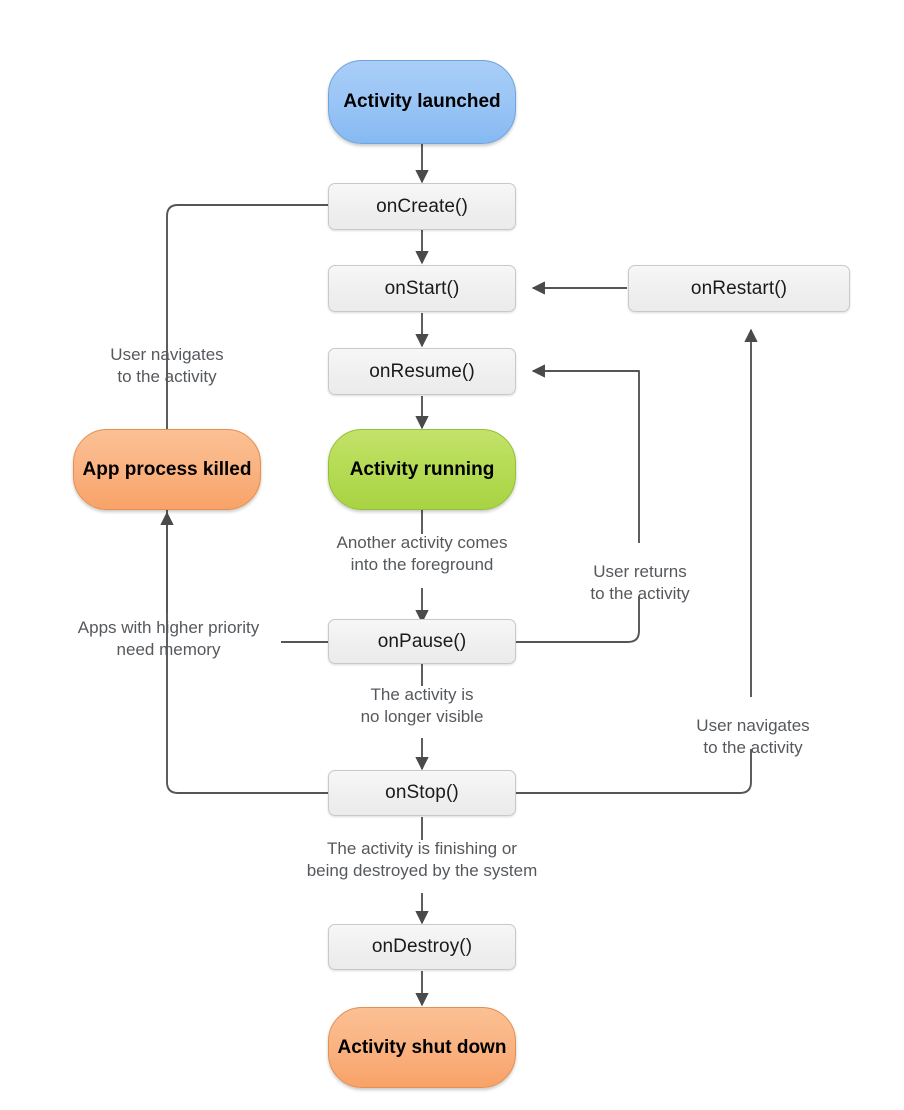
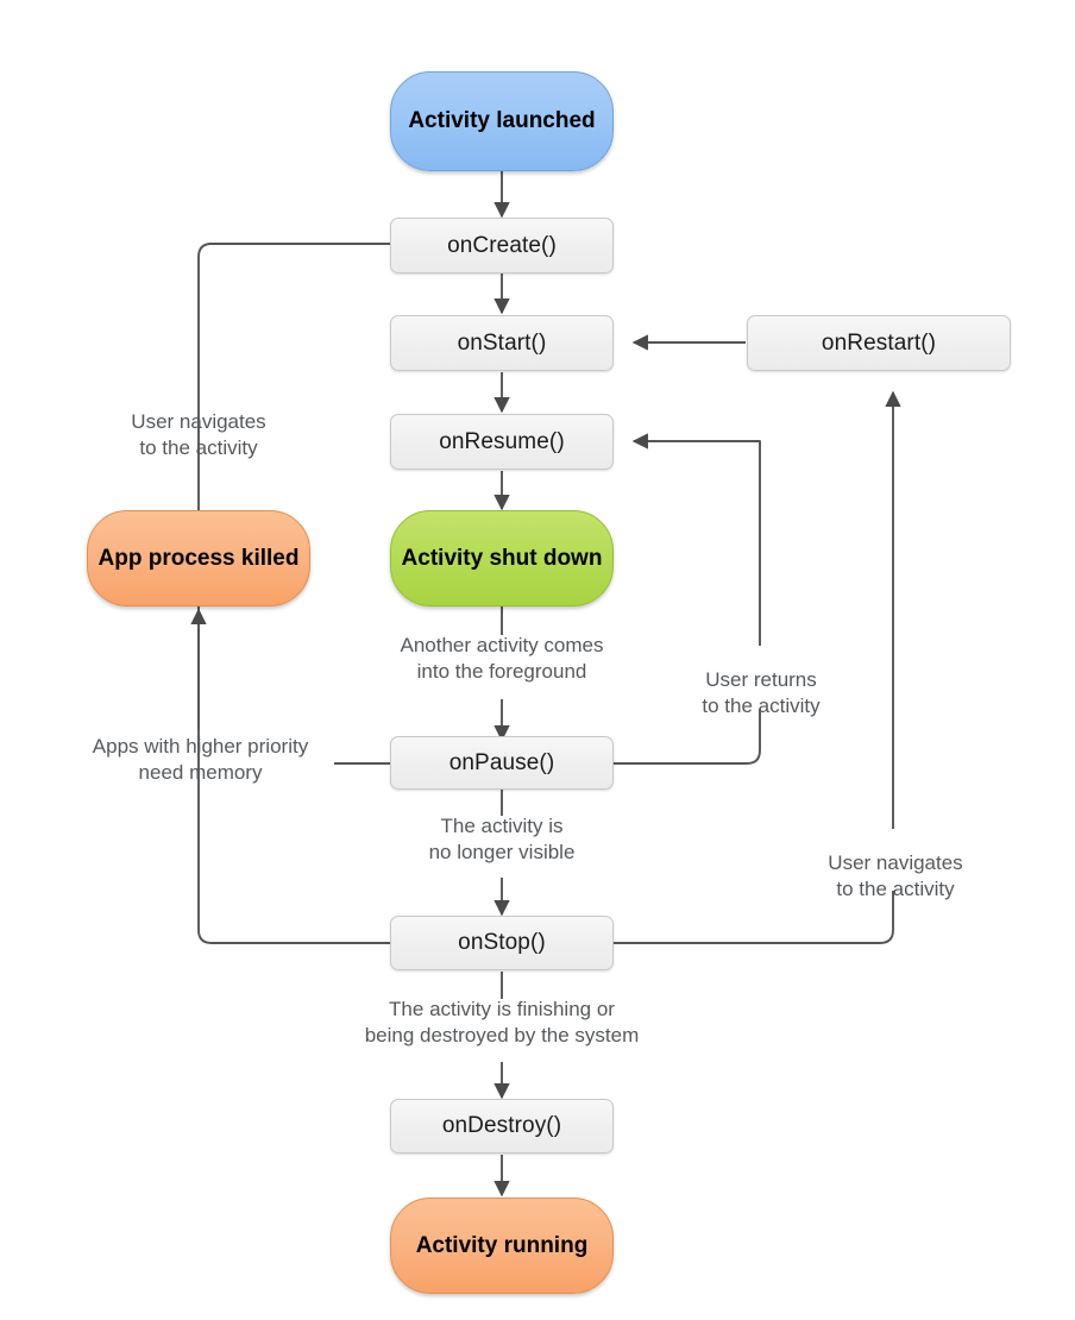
  Activity launched
  onCreate()
  onStart()
  onResume()
- Activity running
+ Activity shut down
  onPause()
  onStop()
  onDestroy()
  onRestart()
  App process killed
- Activity shut down
+ Activity running
  User navigates
  to the activity
  Another activity comes
  into the foreground
  User returns
  to the activity
  Apps with higher priority
  need memory
  The activity is
  no longer visible
  User navigates
  to the activity
  The activity is finishing or
  being destroyed by the system
